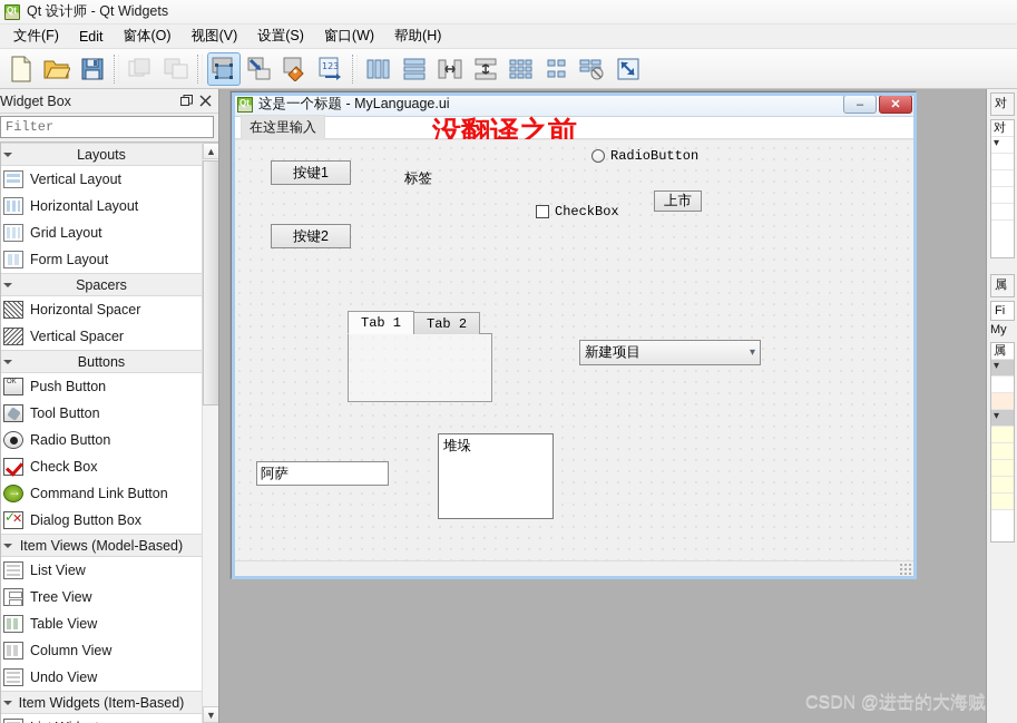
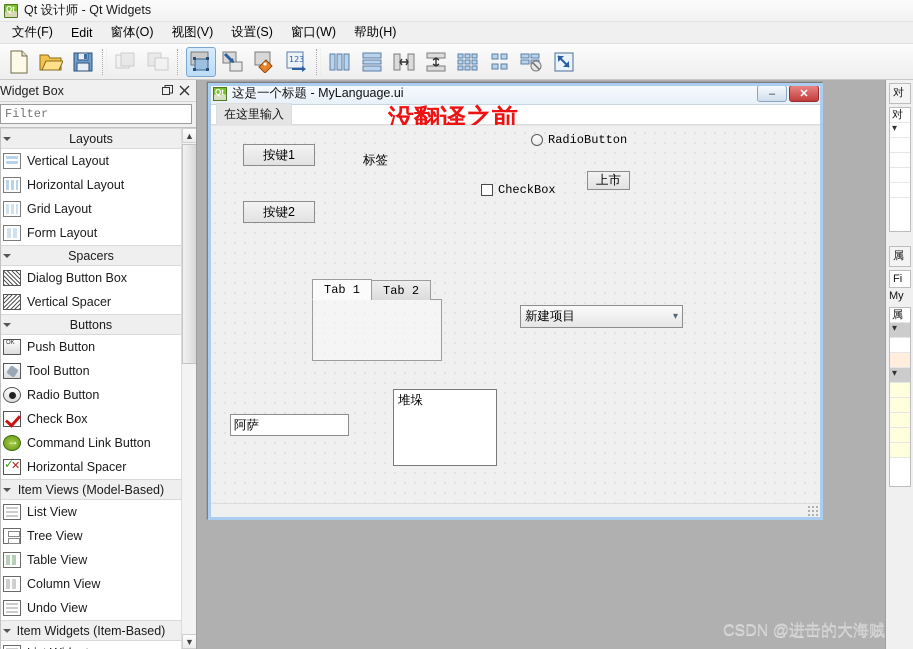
  Qt 设计师 - Qt Widgets
  文件(F)
  Edit
  窗体(O)
  视图(V)
  设置(S)
  窗口(W)
  帮助(H)
  123
  Widget Box
  Filter
  Layouts
  Vertical Layout
  Horizontal Layout
  Grid Layout
  Form Layout
  Spacers
- Horizontal Spacer
+ Dialog Button Box
  Vertical Spacer
  Buttons
  Push Button
  Tool Button
  Radio Button
  Check Box
  Command Link Button
- Dialog Button Box
+ Horizontal Spacer
  Item Views (Model-Based)
  List View
  Tree View
  Table View
  Column View
  Undo View
  Item Widgets (Item-Based)
  ▲
  ▼
  这是一个标题 - MyLanguage.ui
  –
  ✕
  在这里输入
  没翻译之前
  按键1
  标签
  RadioButton
  CheckBox
  上市
  按键2
  Tab 1
  Tab 2
  新建项目
  ▾
  阿萨
  堆垛
  对
  对
  ▾
  属
  Fi
  My
  属
  ▾
  ▾
  CSDN @进击的大海贼
